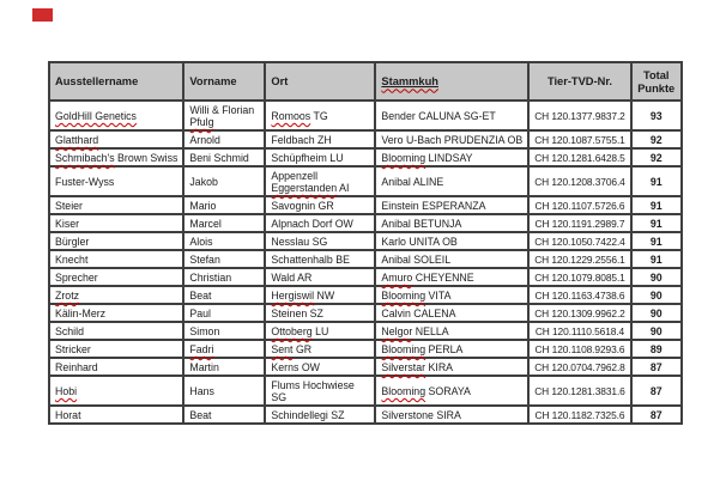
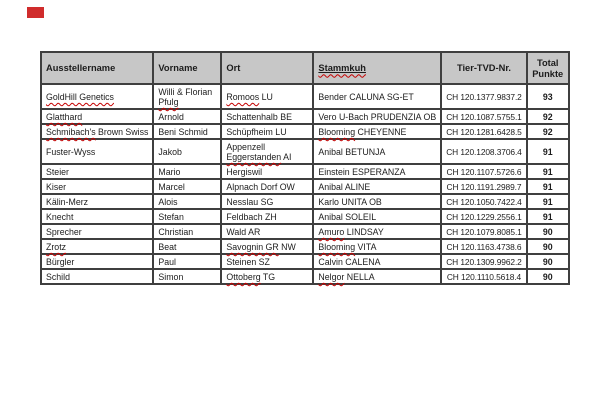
  Ausstellername	Vorname	Ort	Stammkuh	Tier-TVD-Nr.	Total Punkte
- GoldHill Genetics	Willi & Florian Pfulg	Romoos TG	Bender CALUNA SG-ET	CH 120.1377.9837.2	93
+ GoldHill Genetics	Willi & Florian Pfulg	Romoos LU	Bender CALUNA SG-ET	CH 120.1377.9837.2	93
- Glatthard	Arnold	Feldbach ZH	Vero U-Bach PRUDENZIA OB	CH 120.1087.5755.1	92
+ Glatthard	Arnold	Schattenhalb BE	Vero U-Bach PRUDENZIA OB	CH 120.1087.5755.1	92
- Schmibach's Brown Swiss	Beni Schmid	Schüpfheim LU	Blooming LINDSAY	CH 120.1281.6428.5	92
+ Schmibach's Brown Swiss	Beni Schmid	Schüpfheim LU	Blooming CHEYENNE	CH 120.1281.6428.5	92
- Fuster-Wyss	Jakob	Appenzell Eggerstanden AI	Anibal ALINE	CH 120.1208.3706.4	91
+ Fuster-Wyss	Jakob	Appenzell Eggerstanden AI	Anibal BETUNJA	CH 120.1208.3706.4	91
- Steier	Mario	Savognin GR	Einstein ESPERANZA	CH 120.1107.5726.6	91
+ Steier	Mario	Hergiswil	Einstein ESPERANZA	CH 120.1107.5726.6	91
- Kiser	Marcel	Alpnach Dorf OW	Anibal BETUNJA	CH 120.1191.2989.7	91
+ Kiser	Marcel	Alpnach Dorf OW	Anibal ALINE	CH 120.1191.2989.7	91
- Bürgler	Alois	Nesslau SG	Karlo UNITA OB	CH 120.1050.7422.4	91
+ Kälin-Merz	Alois	Nesslau SG	Karlo UNITA OB	CH 120.1050.7422.4	91
- Knecht	Stefan	Schattenhalb BE	Anibal SOLEIL	CH 120.1229.2556.1	91
+ Knecht	Stefan	Feldbach ZH	Anibal SOLEIL	CH 120.1229.2556.1	91
- Sprecher	Christian	Wald AR	Amuro CHEYENNE	CH 120.1079.8085.1	90
+ Sprecher	Christian	Wald AR	Amuro LINDSAY	CH 120.1079.8085.1	90
- Zrotz	Beat	Hergiswil NW	Blooming VITA	CH 120.1163.4738.6	90
+ Zrotz	Beat	Savognin GR NW	Blooming VITA	CH 120.1163.4738.6	90
- Kälin-Merz	Paul	Steinen SZ	Calvin CALENA	CH 120.1309.9962.2	90
+ Bürgler	Paul	Steinen SZ	Calvin CALENA	CH 120.1309.9962.2	90
- Schild	Simon	Ottoberg LU	Nelgor NELLA	CH 120.1110.5618.4	90
+ Schild	Simon	Ottoberg TG	Nelgor NELLA	CH 120.1110.5618.4	90
- Stricker	Fadri	Sent GR	Blooming PERLA	CH 120.1108.9293.6	89
- Reinhard	Martin	Kerns OW	Silverstar KIRA	CH 120.0704.7962.8	87
- Hobi	Hans	Flums Hochwiese SG	Blooming SORAYA	CH 120.1281.3831.6	87
- Horat	Beat	Schindellegi SZ	Silverstone SIRA	CH 120.1182.7325.6	87
